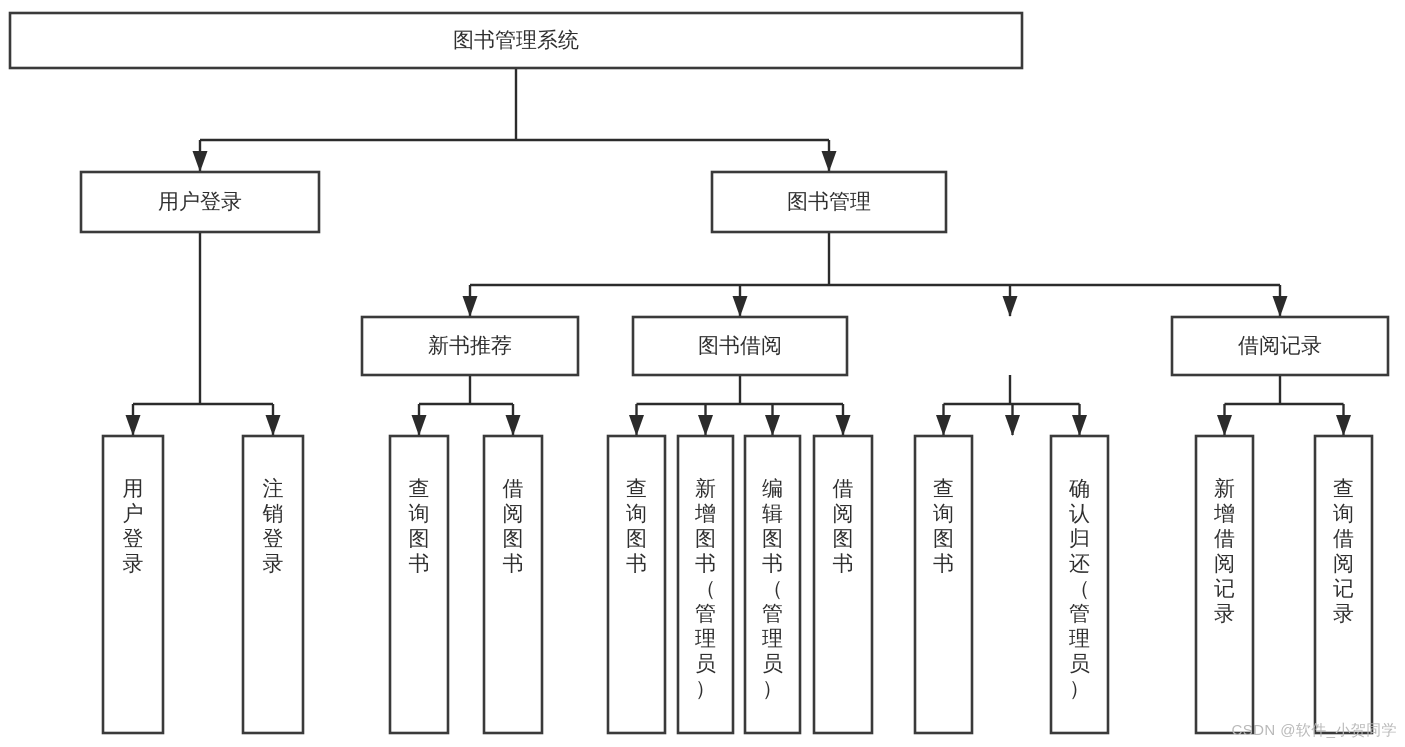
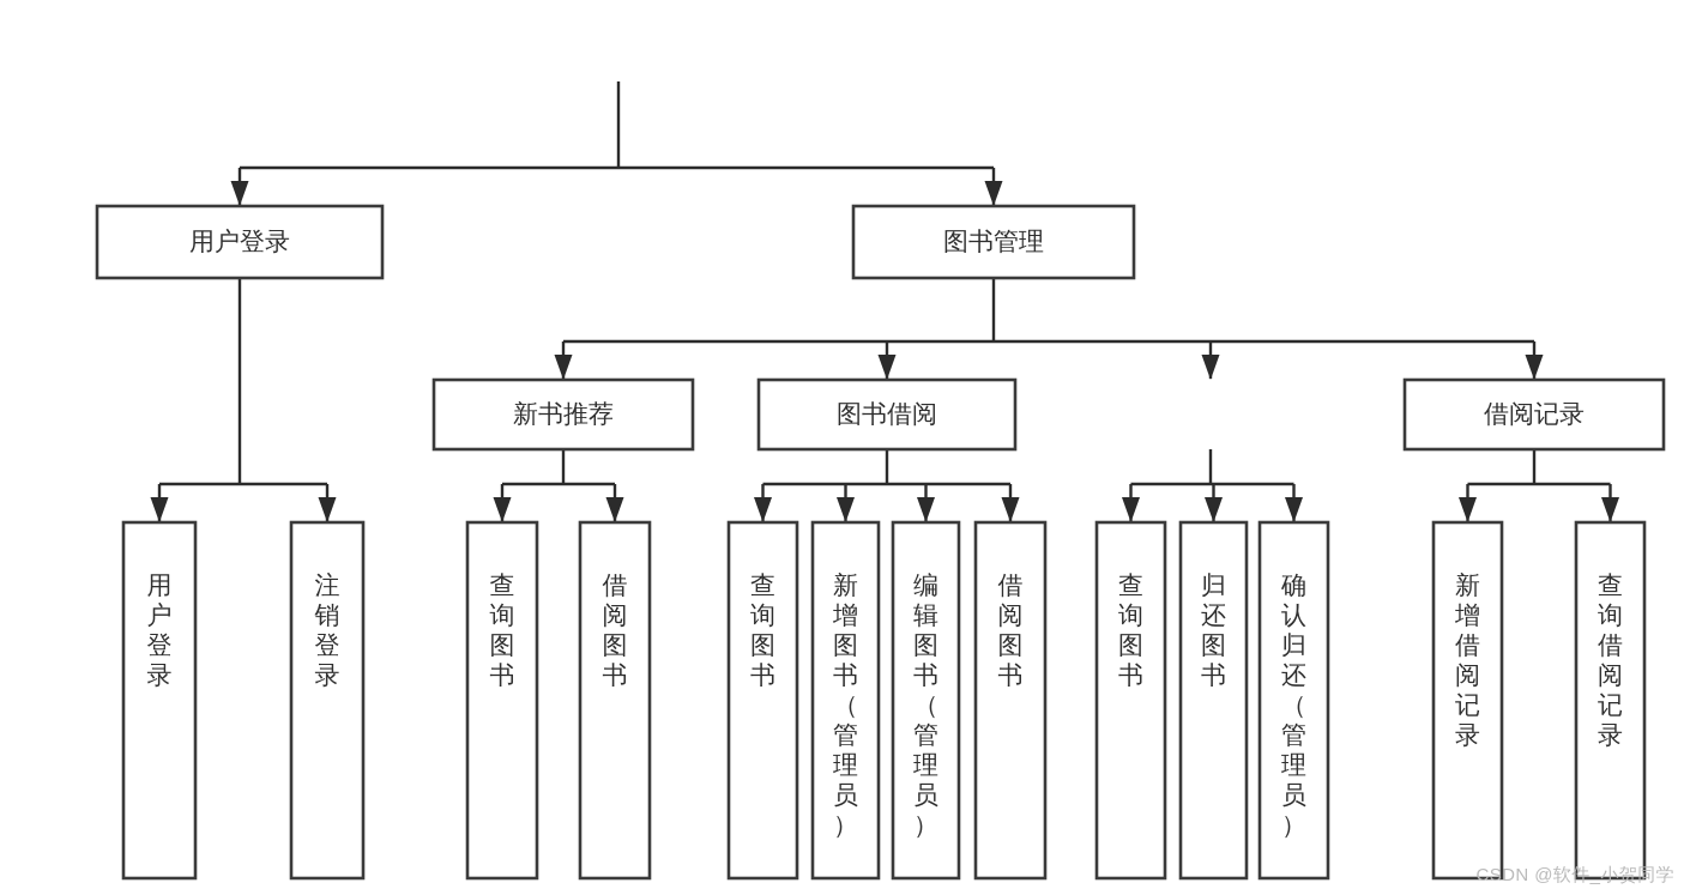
- 图书管理系统
  用户登录
  图书管理
  新书推荐
  图书借阅
  借阅记录
  用户登录
  注销登录
  查询图书
  借阅图书
  查询图书
  新增图书（管理员）
  编辑图书（管理员）
  借阅图书
  查询图书
+ 归还图书
  确认归还（管理员）
  新增借阅记录
  查询借阅记录
  CSDN @软件_小贺同学
